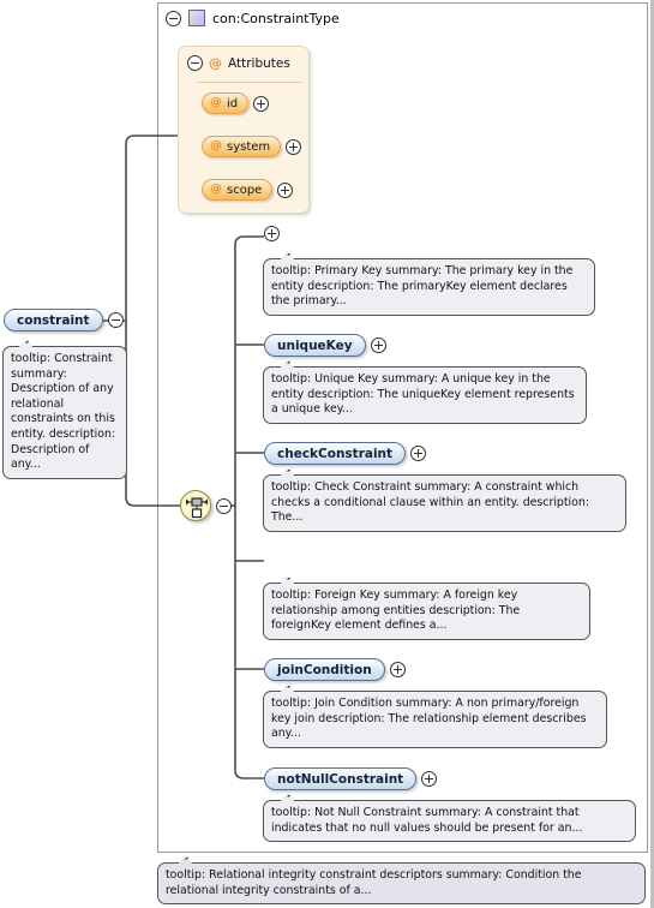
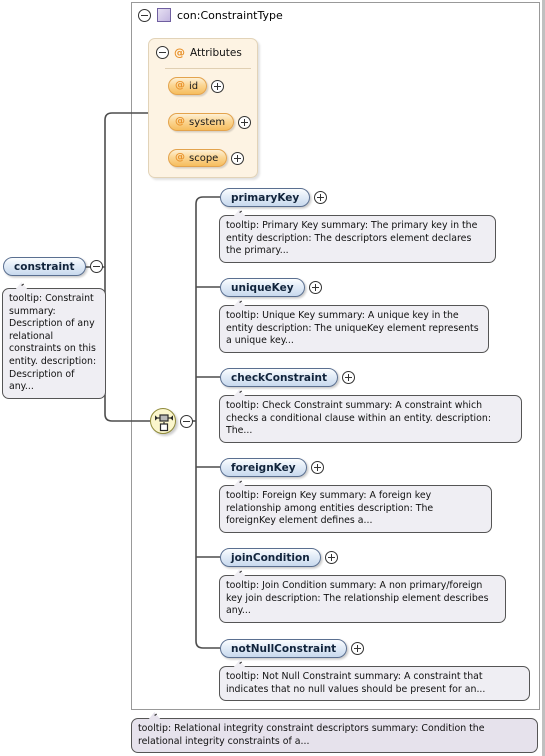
  con:ConstraintType
  @
  Attributes
  @
  id
  @
  system
  @
  scope
  constraint
  tooltip: Constraint summary: Description of any relational constraints on this entity. description: Description of any...
+ primaryKey
- tooltip: Primary Key summary: The primary key in the entity description: The primaryKey element declares the primary...
+ tooltip: Primary Key summary: The primary key in the entity description: The descriptors element declares the primary...
  uniqueKey
  tooltip: Unique Key summary: A unique key in the entity description: The uniqueKey element represents a unique key...
  checkConstraint
  tooltip: Check Constraint summary: A constraint which checks a conditional clause within an entity. description: The...
+ foreignKey
  tooltip: Foreign Key summary: A foreign key relationship among entities description: The foreignKey element defines a...
  joinCondition
  tooltip: Join Condition summary: A non primary/foreign key join description: The relationship element describes any...
  notNullConstraint
  tooltip: Not Null Constraint summary: A constraint that indicates that no null values should be present for an...
  tooltip: Relational integrity constraint descriptors summary: Condition the relational integrity constraints of a...
